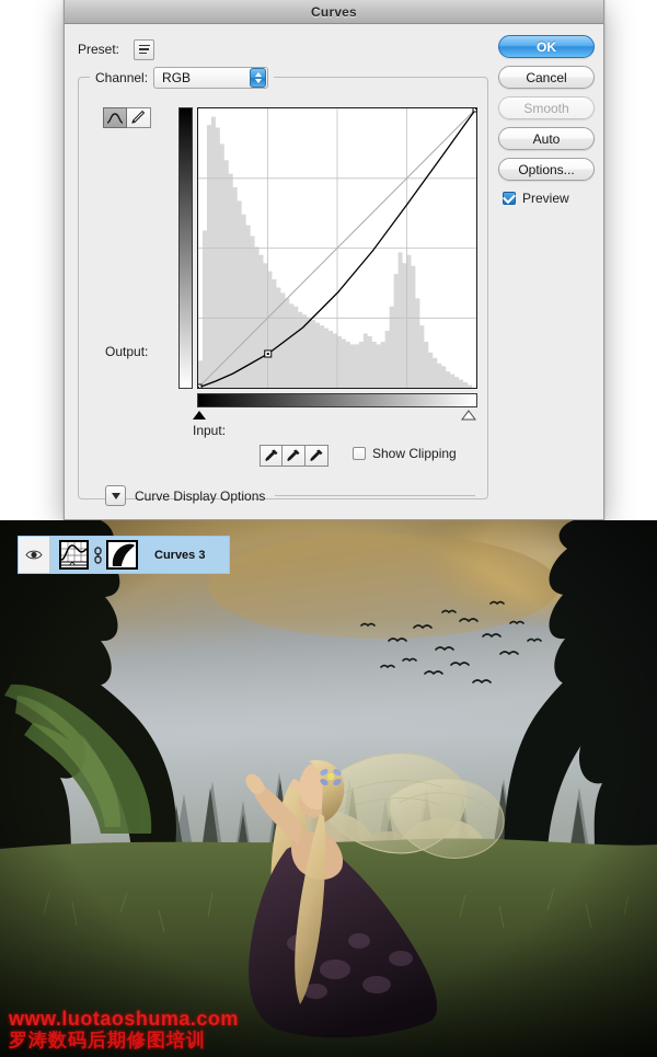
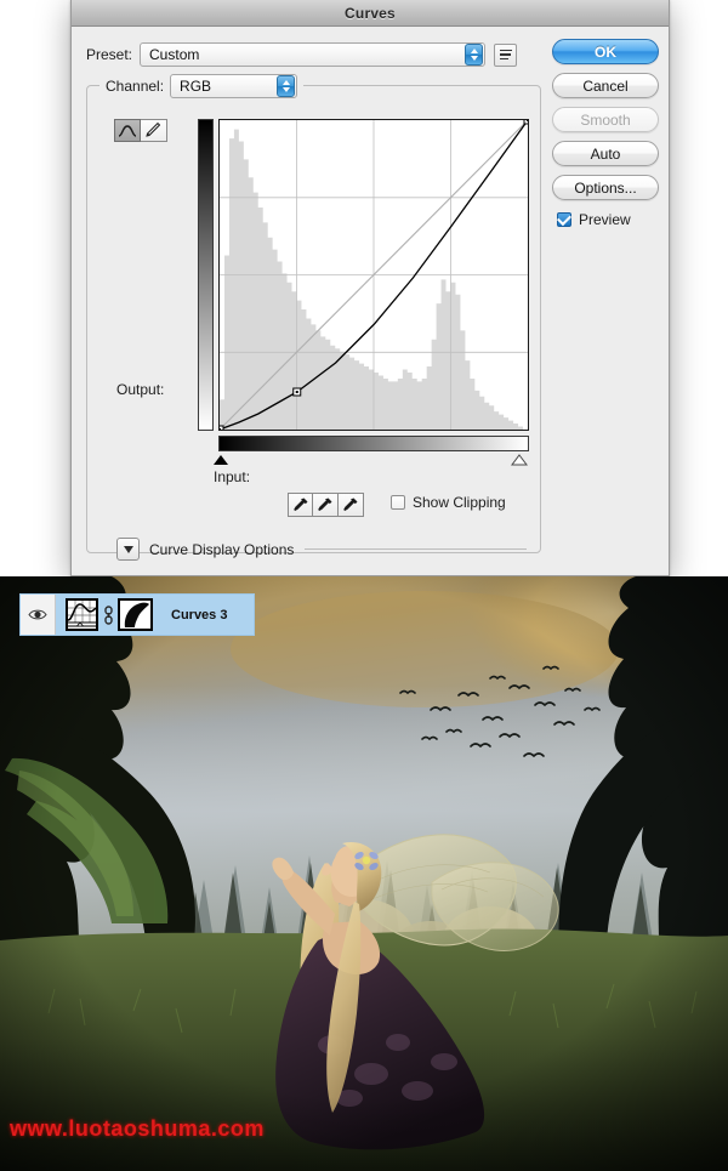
  Curves
  Preset:
+ Custom
  Channel:
  RGB
  Output:
  Input:
  Show Clipping
  Curve Display Options
  OK
  Cancel
  Smooth
  Auto
  Options...
  Preview
  Curves 3
  www.luotaoshuma.com
- 罗涛数码后期修图培训
